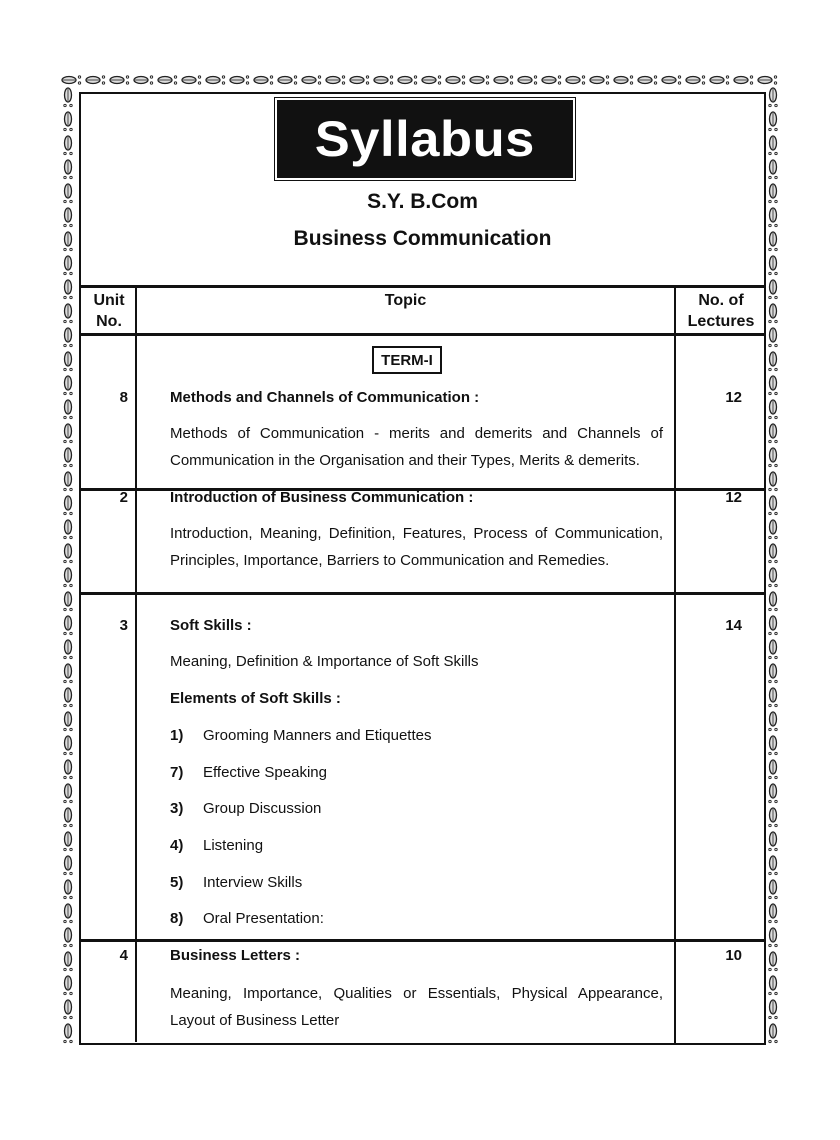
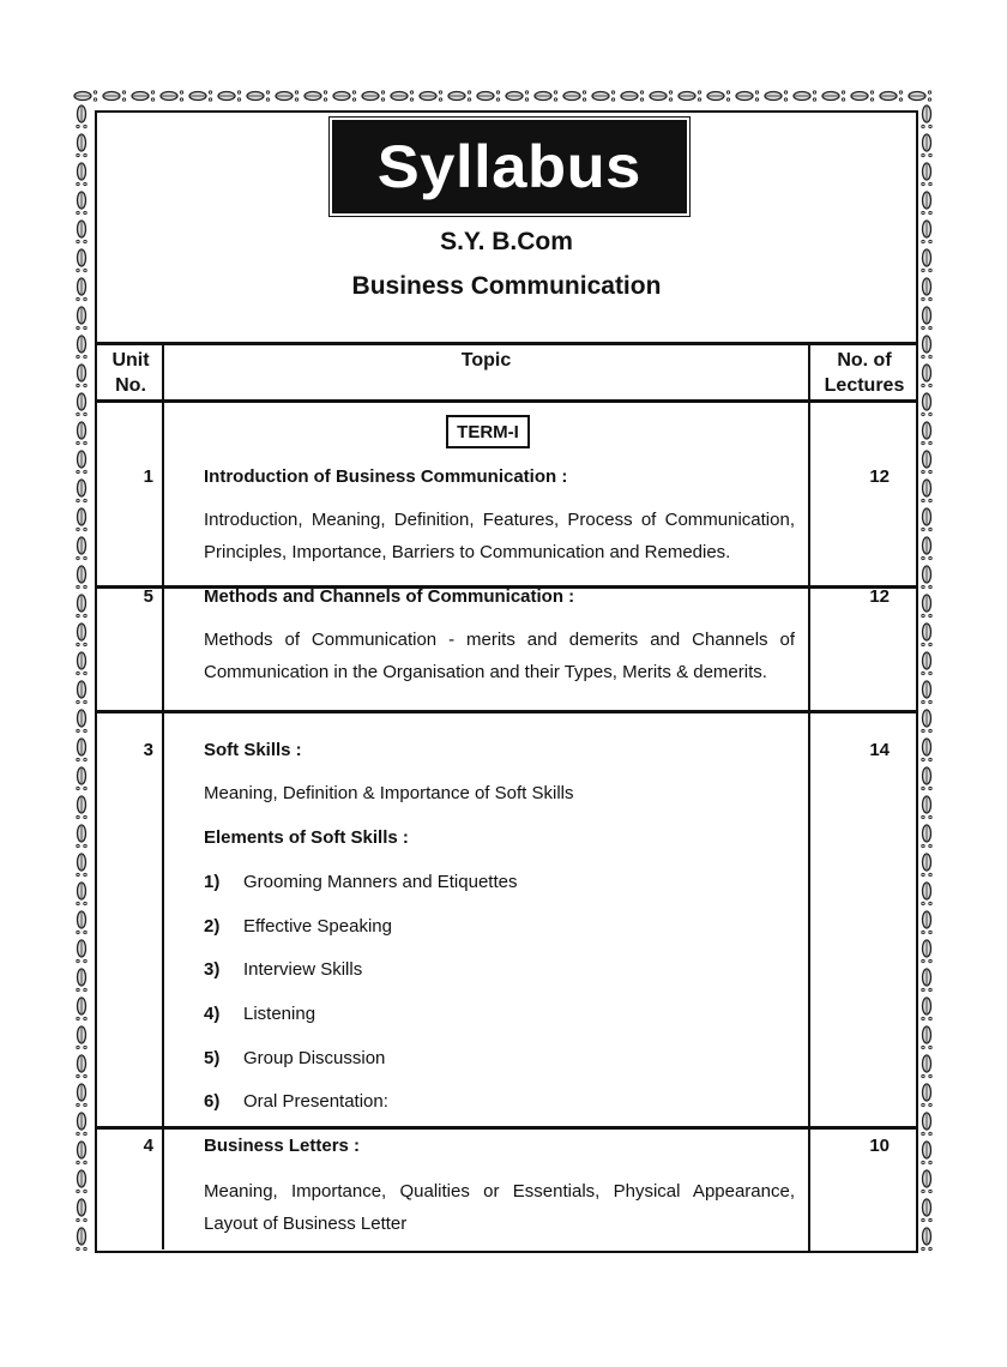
  Syllabus
  S.Y. B.Com
  Business Communication
  Unit
  No.
  Topic
  No. of
  Lectures
  TERM-I
- 8
+ 1
- Methods and Channels of Communication :
+ Introduction of Business Communication :
- Methods of Communication - merits and demerits and Channels of Communication in the Organisation and their Types, Merits & demerits.
+ Introduction, Meaning, Definition, Features, Process of Communication, Principles, Importance, Barriers to Communication and Remedies.
  12
- 2
+ 5
- Introduction of Business Communication :
+ Methods and Channels of Communication :
- Introduction, Meaning, Definition, Features, Process of Communication, Principles, Importance, Barriers to Communication and Remedies.
+ Methods of Communication - merits and demerits and Channels of Communication in the Organisation and their Types, Merits & demerits.
  12
  3
  Soft Skills :
  Meaning, Definition & Importance of Soft Skills
  Elements of Soft Skills :
  1) Grooming Manners and Etiquettes
- 7) Effective Speaking
+ 2) Effective Speaking
- 3) Group Discussion
+ 3) Interview Skills
  4) Listening
- 5) Interview Skills
+ 5) Group Discussion
- 8) Oral Presentation:
+ 6) Oral Presentation:
  14
  4
  Business Letters :
  Meaning, Importance, Qualities or Essentials, Physical Appearance, Layout of Business Letter
  10
